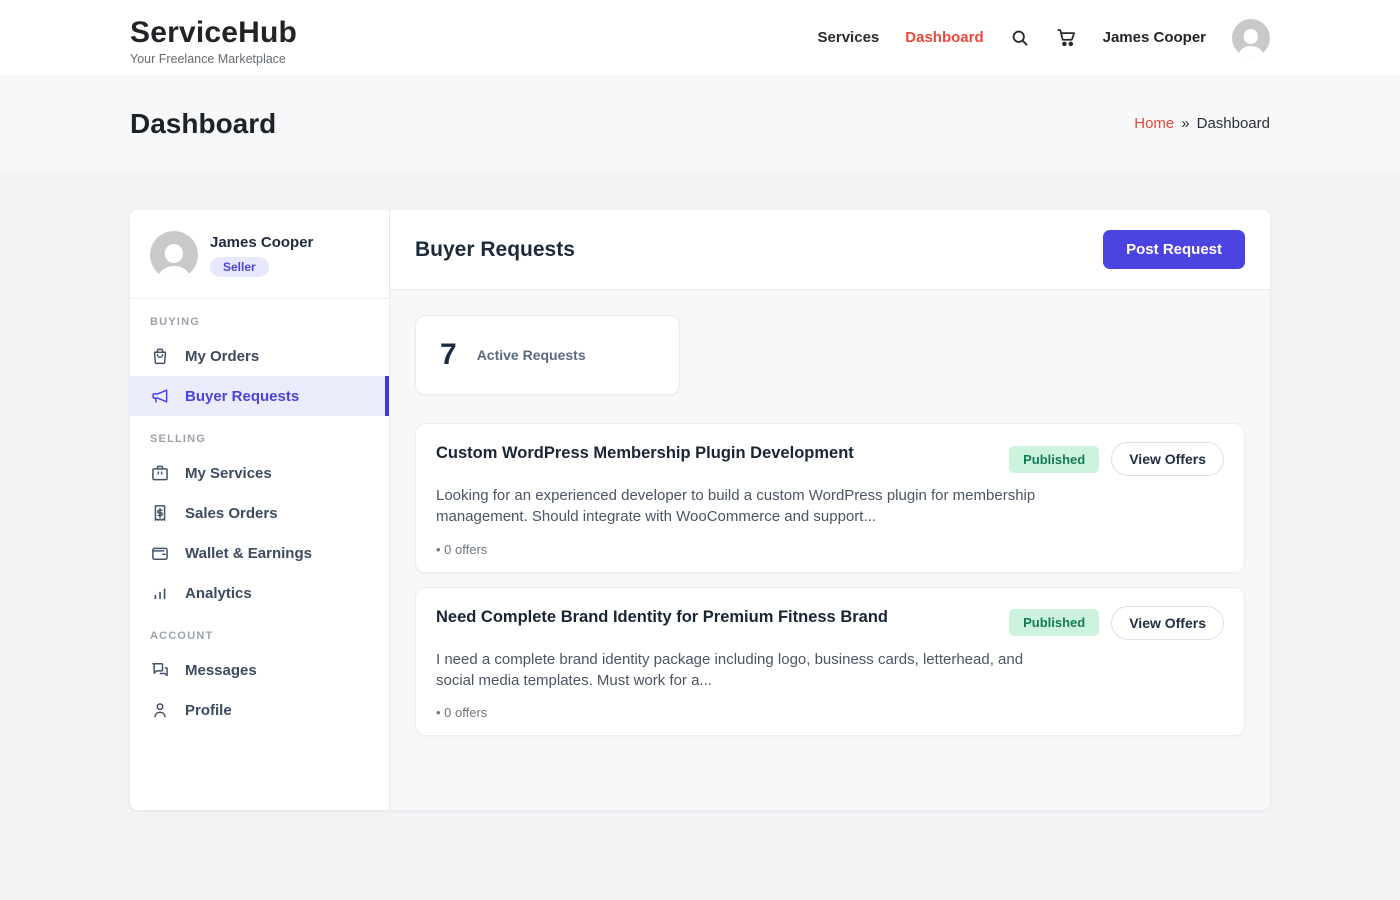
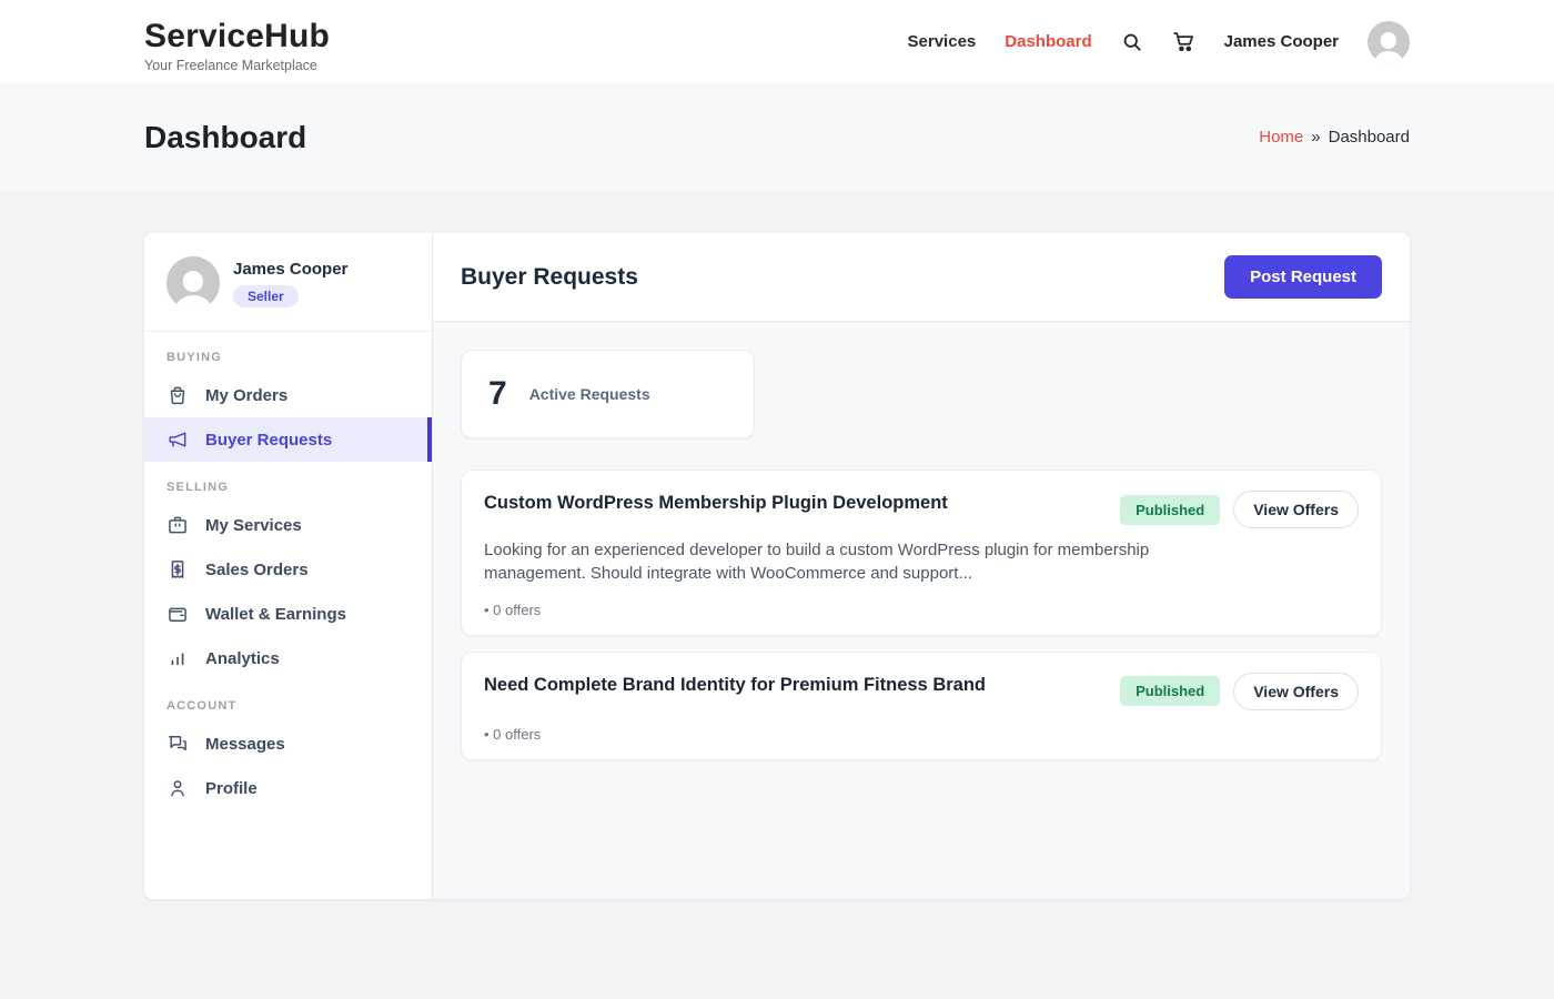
  ServiceHub
  Your Freelance Marketplace
  Services
  Dashboard
  James Cooper
  Dashboard
  Home
  »
  Dashboard
  James Cooper
  Seller
  BUYING
  My Orders
  Buyer Requests
  SELLING
  My Services
  Sales Orders
  Wallet & Earnings
  Analytics
  ACCOUNT
  Messages
  Profile
  Buyer Requests
  Post Request
  7
  Active Requests
  Custom WordPress Membership Plugin Development
  Published
  View Offers
  Looking for an experienced developer to build a custom WordPress plugin for membership management. Should integrate with WooCommerce and support...
  • 0 offers
  Need Complete Brand Identity for Premium Fitness Brand
  Published
  View Offers
- I need a complete brand identity package including logo, business cards, letterhead, and social media templates. Must work for a...
  • 0 offers
